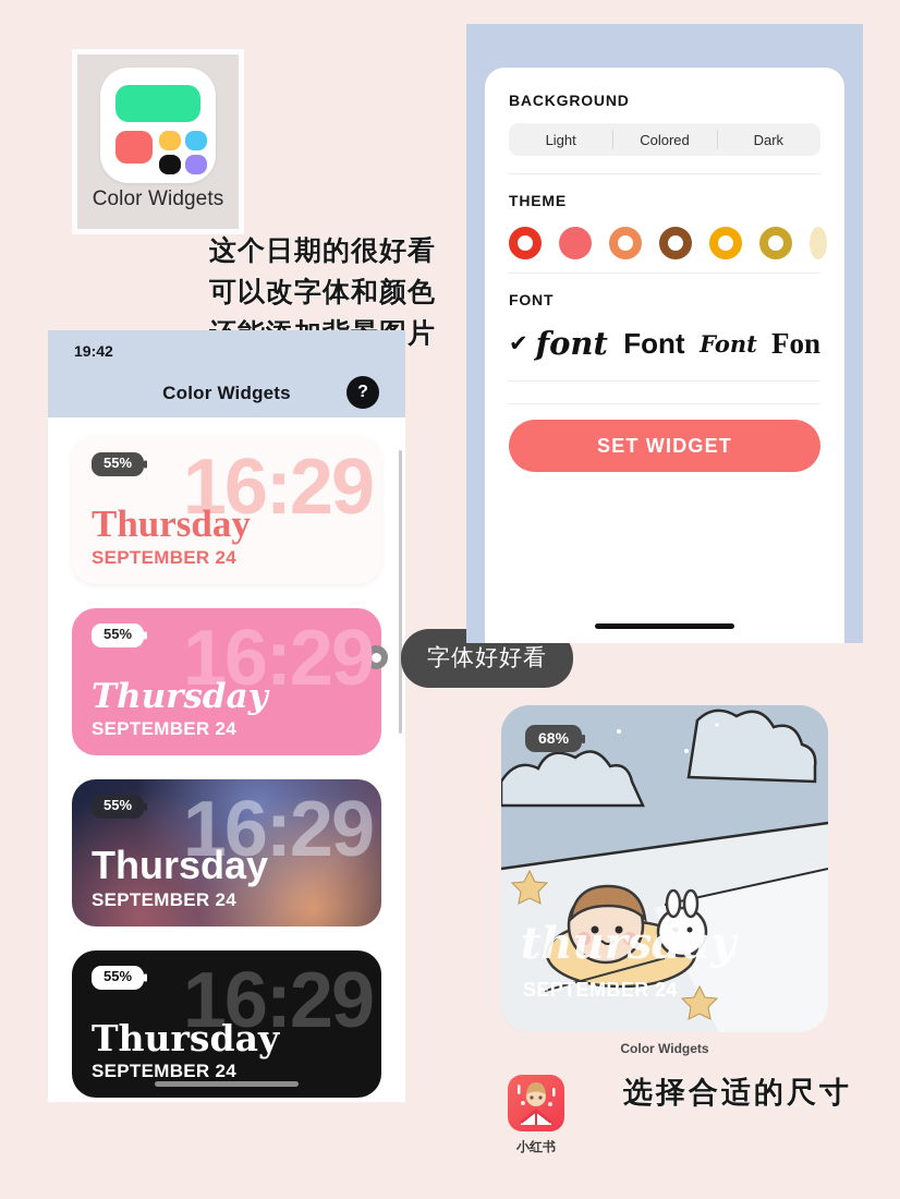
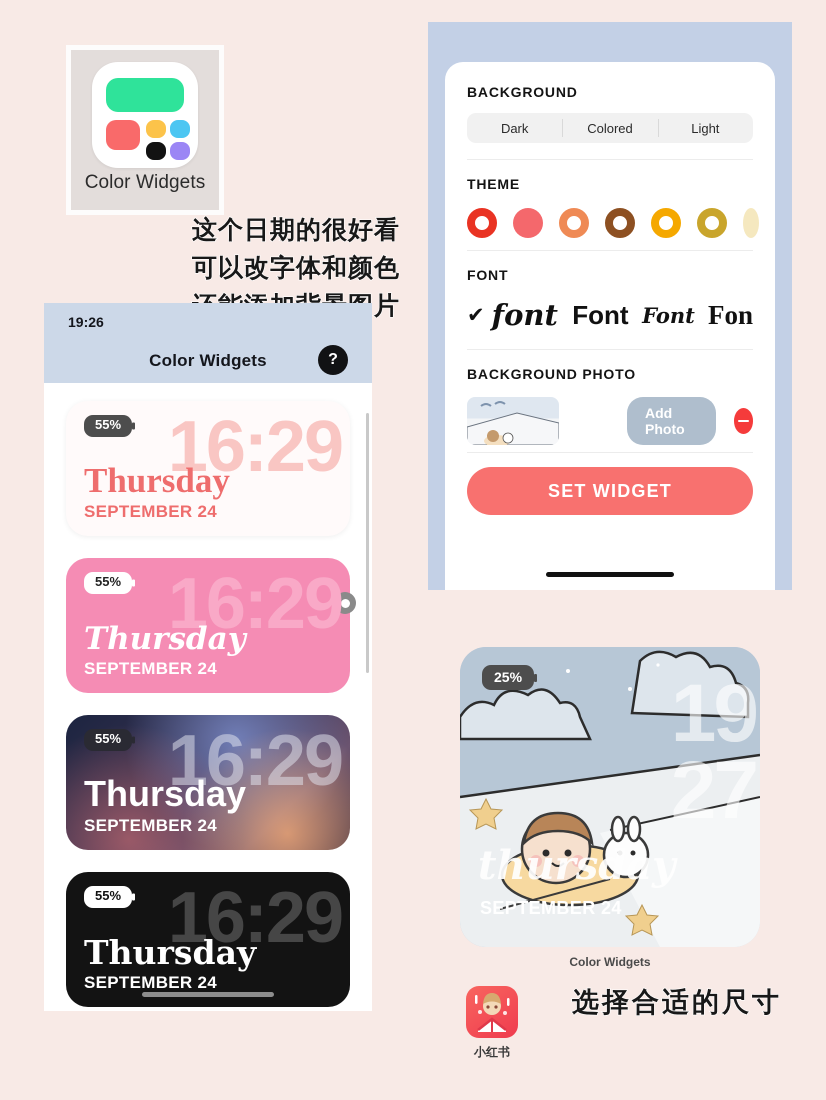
  Color Widgets
  这个日期的很好看
  可以改字体和颜色
  选择合适的尺寸
- 19:42
+ 19:26
  Color Widgets
  ?
  55%
  16:29
  Thursday
  SEPTEMBER 24
  55%
  16:29
  Thursday
  SEPTEMBER 24
  55%
  16:29
  Thursday
  SEPTEMBER 24
  55%
  16:29
  Thursday
  SEPTEMBER 24
- 字体好好看
  BACKGROUND
- Light
+ Dark
  Colored
- Dark
+ Light
  THEME
  FONT
  ✔
  font
  Font
  Font
  Fon
+ BACKGROUND PHOTO
+ Add Photo
  SET WIDGET
- 68%
+ 25%
+ 19
+ 27
  thursday
  SEPTEMBER 24
  Color Widgets
  小红书
